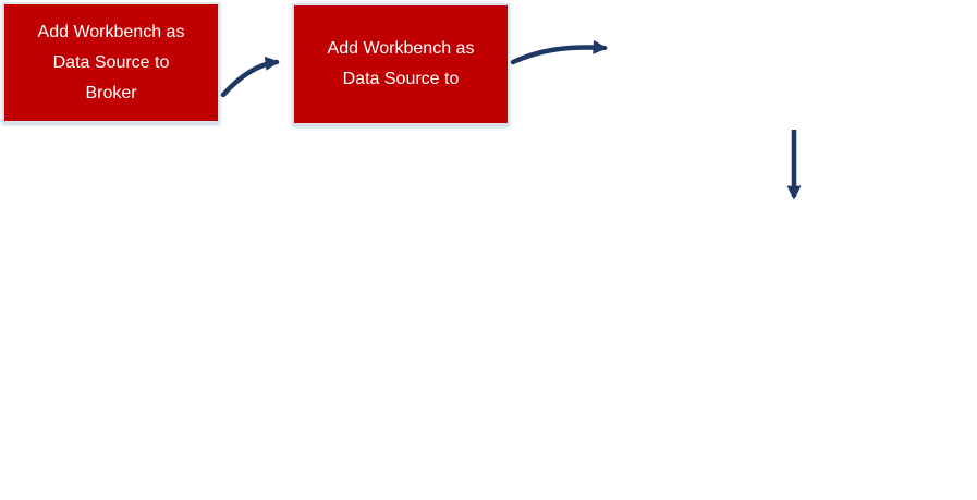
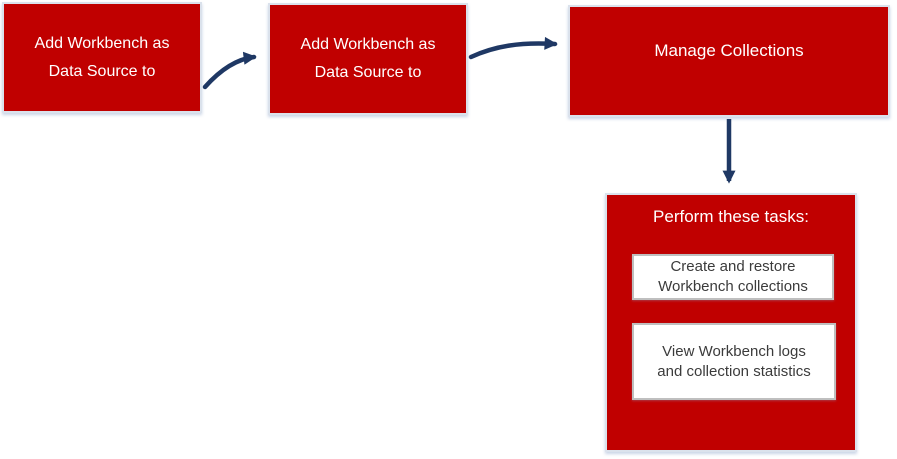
  Add Workbench as
  Data Source to
- Broker
  Add Workbench as
  Data Source to
+ Manage Collections
+ Perform these tasks:
+ Create and restore
+ Workbench collections
+ View Workbench logs
+ and collection statistics
